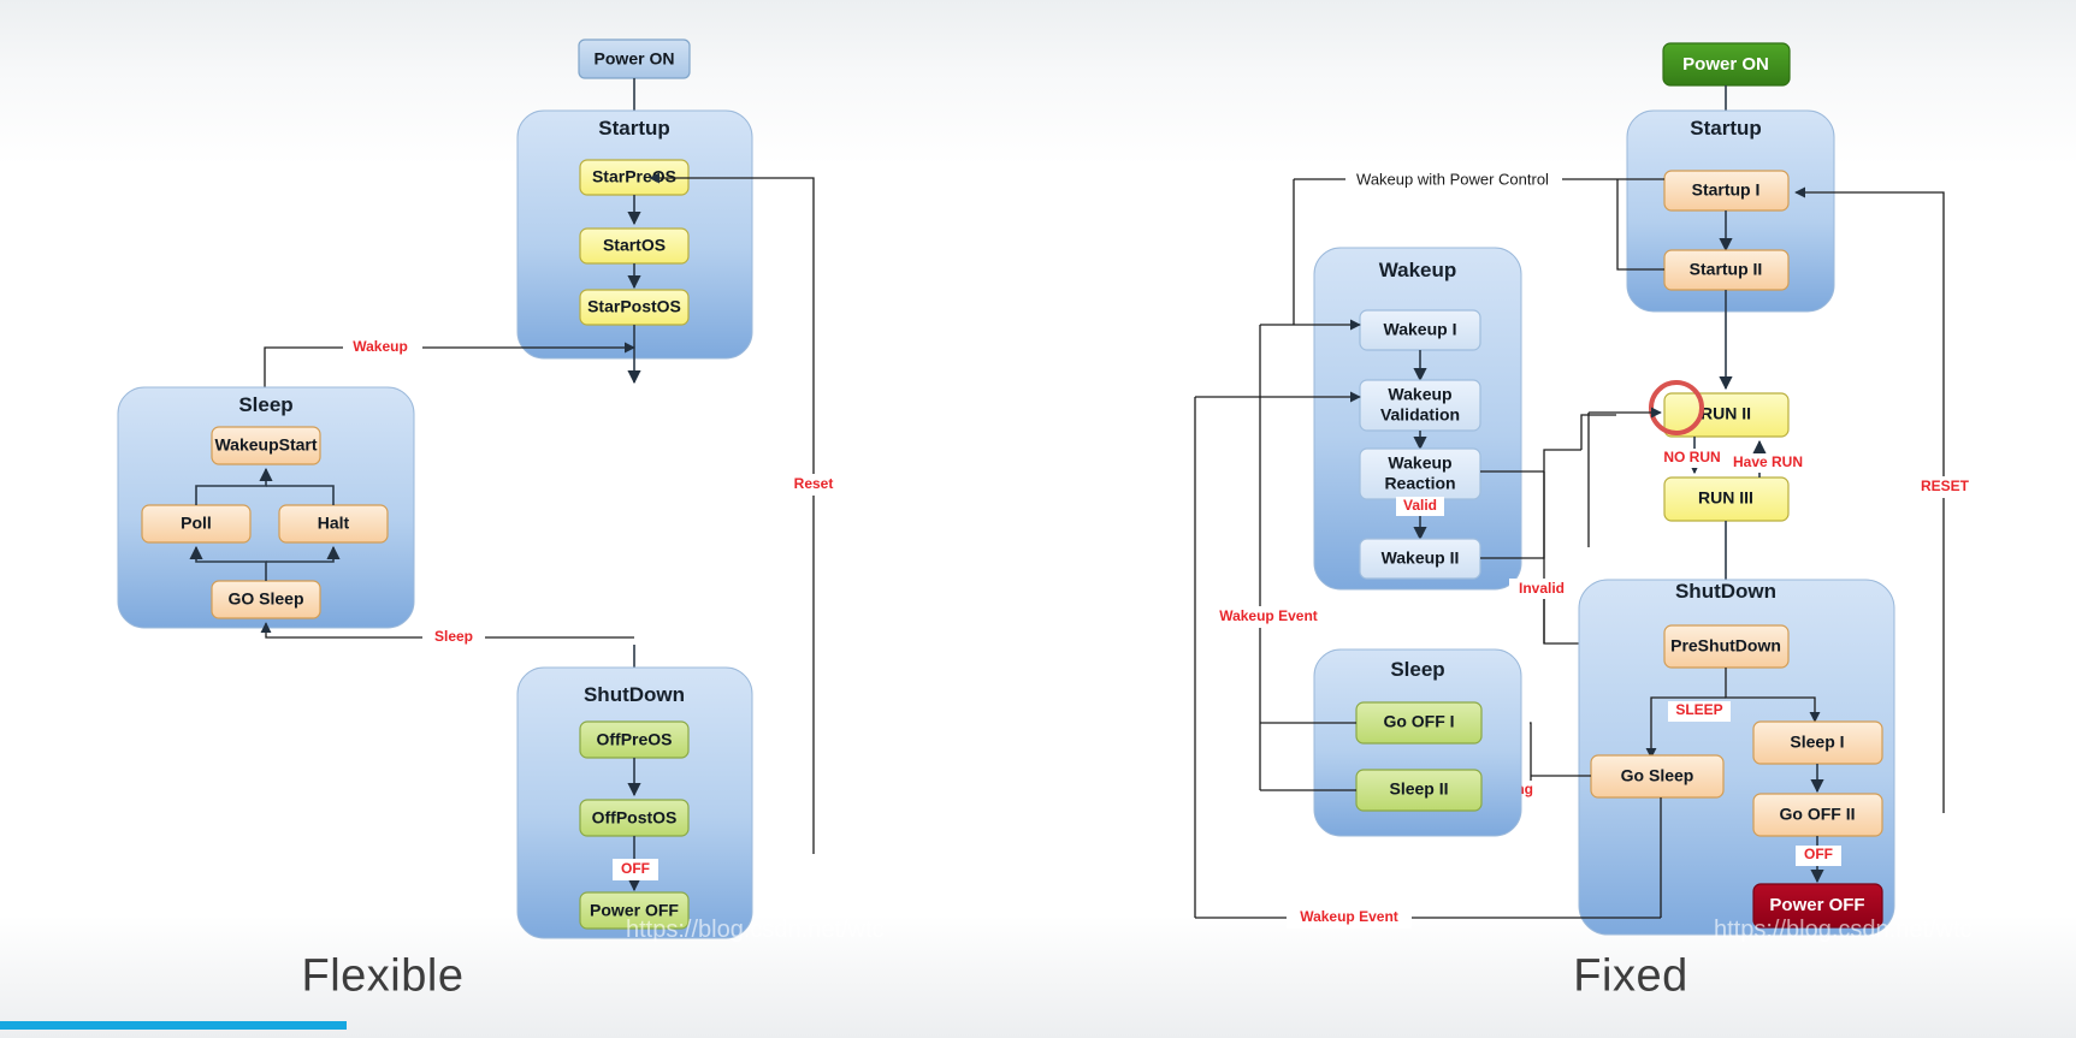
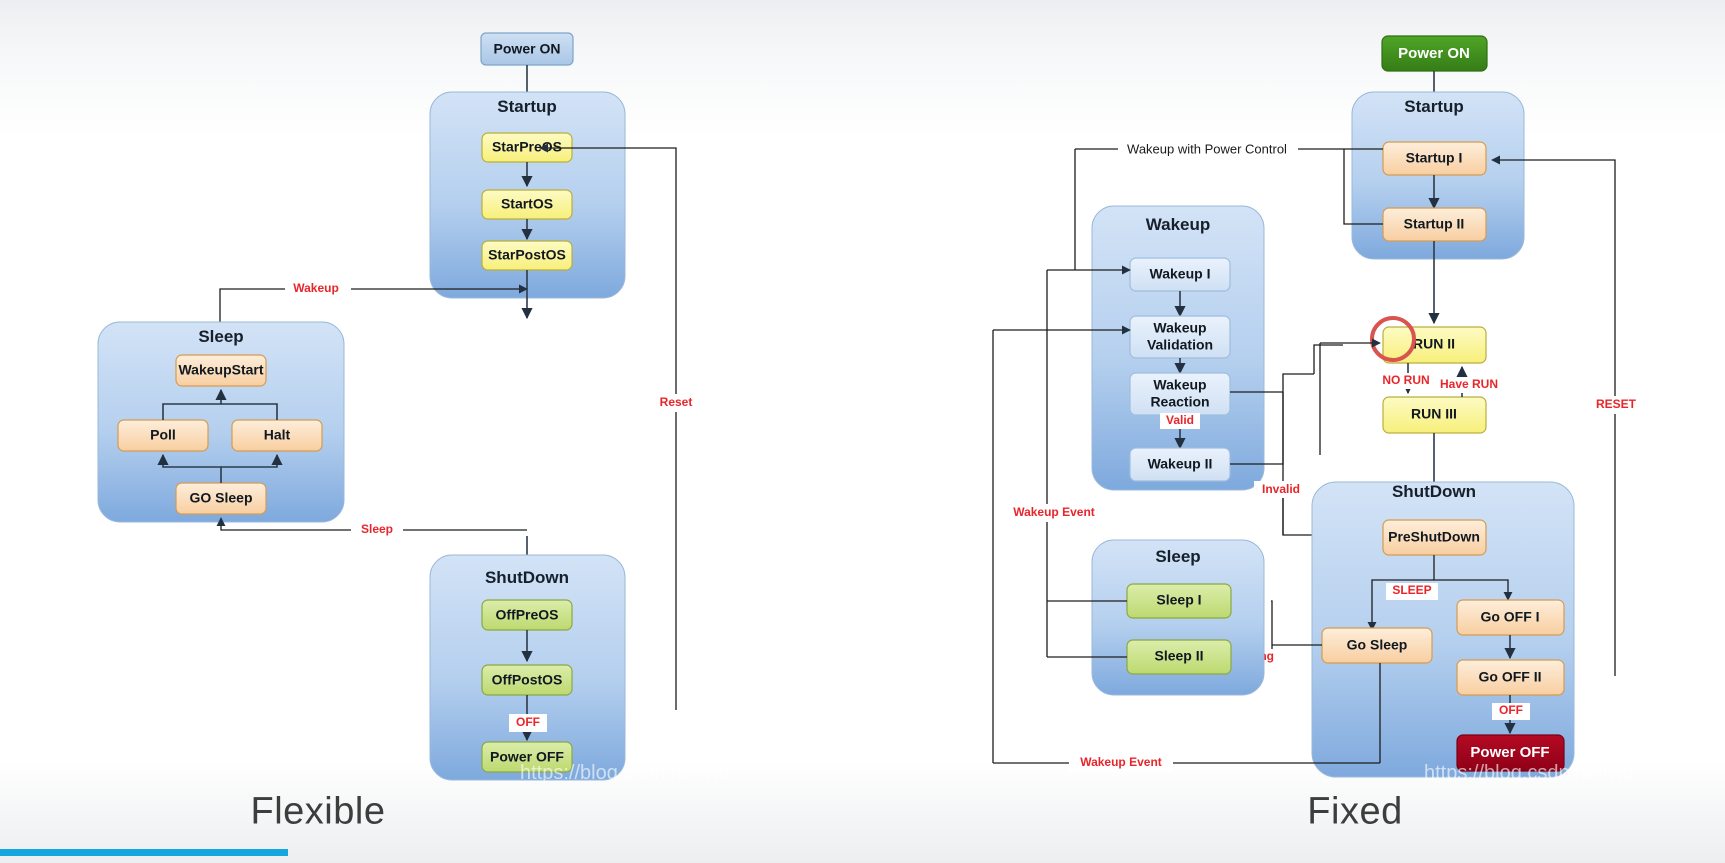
  Power ON
  Startup
  StarPreOS
  StartOS
  StarPostOS
  Wakeup
  Reset
  Sleep
  WakeupStart
  Poll
  Halt
  GO Sleep
  Sleep
  ShutDown
  OffPreOS
  OffPostOS
  OFF
  Power OFF
  Power ON
  Startup
  Startup I
  Startup II
  Wakeup with Power Control
  RESET
  Wakeup
  Wakeup I
  Wakeup
  Validation
  Wakeup
  Reaction
  Valid
  Wakeup II
  Invalid
  RUN II
  RUN III
  NO RUN
  Have RUN
  ShutDown
  PreShutDown
  SLEEP
  Go Sleep
- Sleep I
+ Go OFF I
  Go OFF II
  OFF
  Power OFF
  Sleep
- Go OFF I
+ Sleep I
  Sleep II
  Wakeup Event
  Wakeup Event
  https://blog.csdn.net/wtc
  https://blog.csdn.net/wtc
  Flexible
  Fixed
